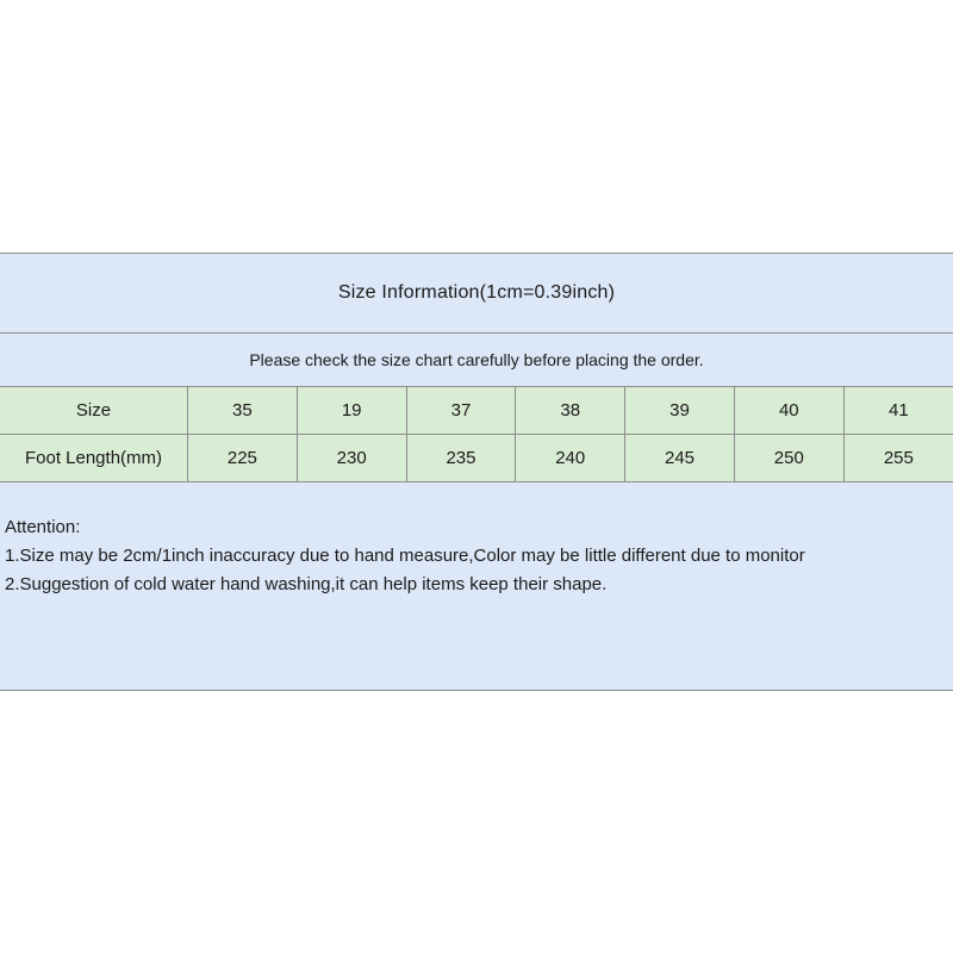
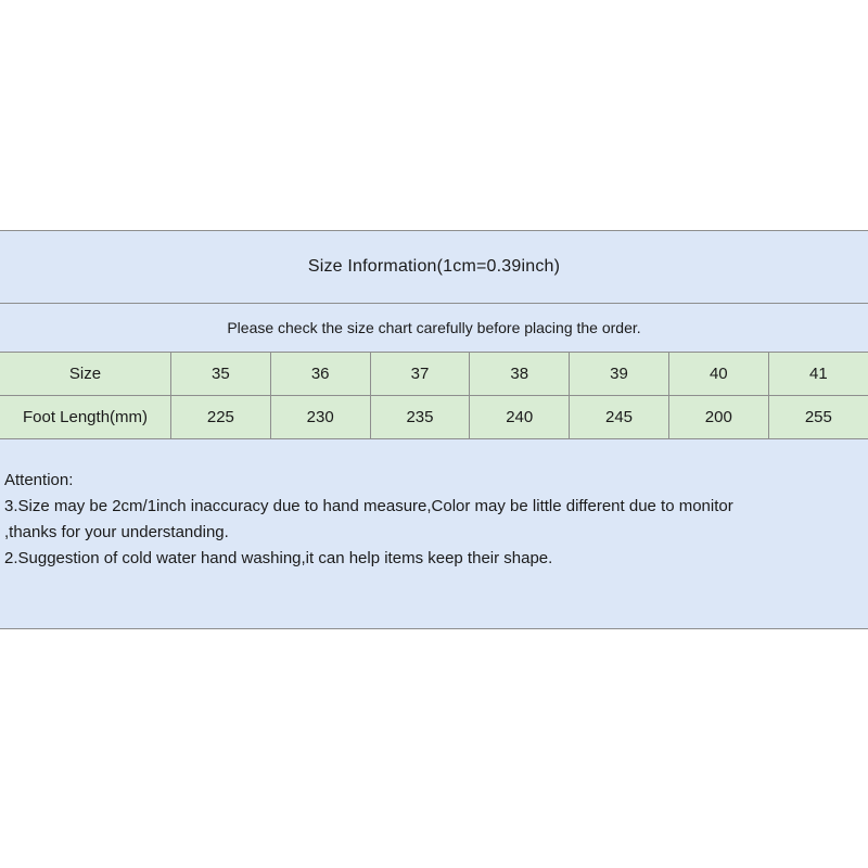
  Size Information(1cm=0.39inch)
  Please check the size chart carefully before placing the order.
- Size	35	19	37	38	39	40	41
+ Size	35	36	37	38	39	40	41
- Foot Length(mm)	225	230	235	240	245	250	255
+ Foot Length(mm)	225	230	235	240	245	200	255
  Attention:
- 1.Size may be 2cm/1inch inaccuracy due to hand measure,Color may be little different due to monitor
+ 3.Size may be 2cm/1inch inaccuracy due to hand measure,Color may be little different due to monitor
+ ,thanks for your understanding.
  2.Suggestion of cold water hand washing,it can help items keep their shape.
